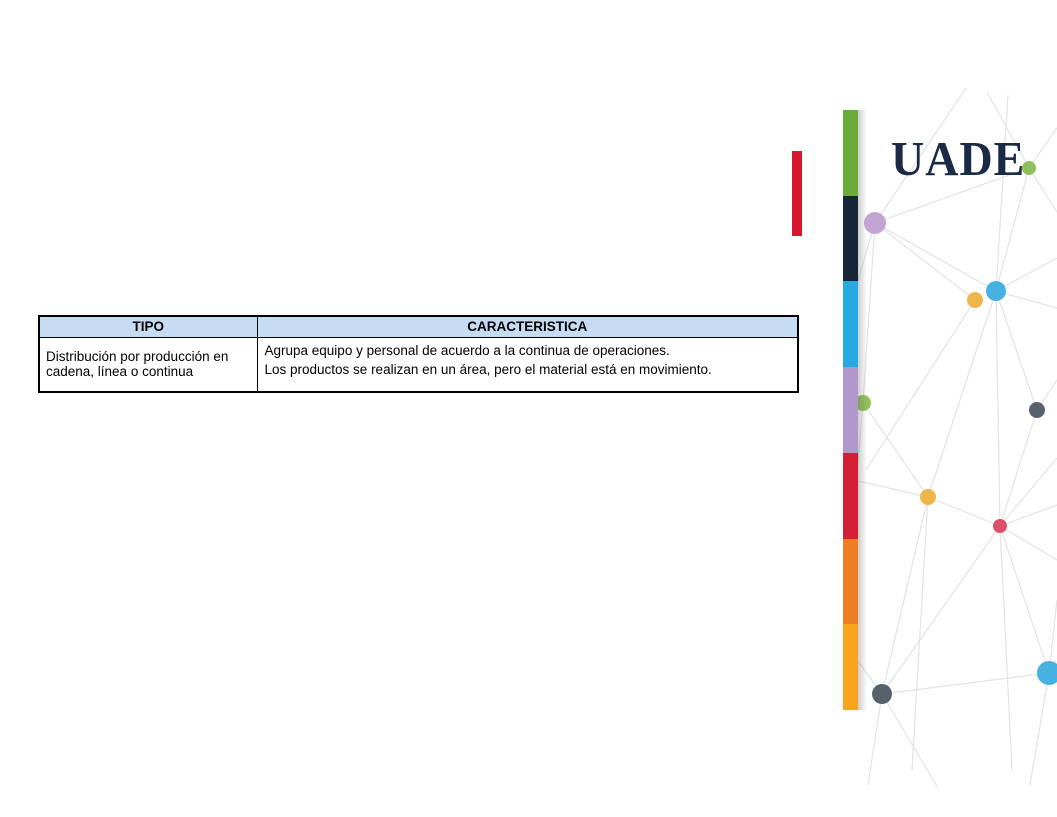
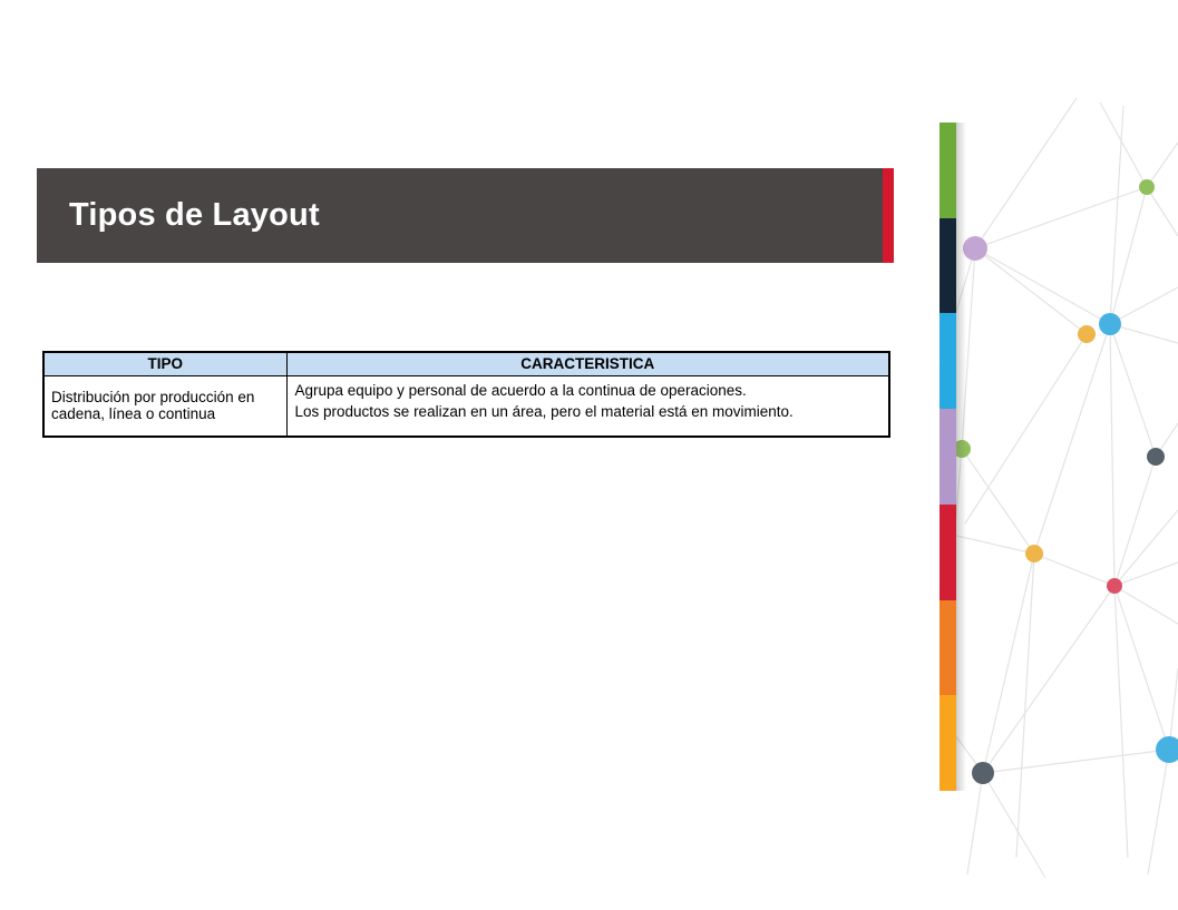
+ Tipos de Layout
  TIPO	CARACTERISTICA
  Distribución por producción en cadena, línea o continua	Agrupa equipo y personal de acuerdo a la continua de operaciones. Los productos se realizan en un área, pero el material está en movimiento.
- UADE
